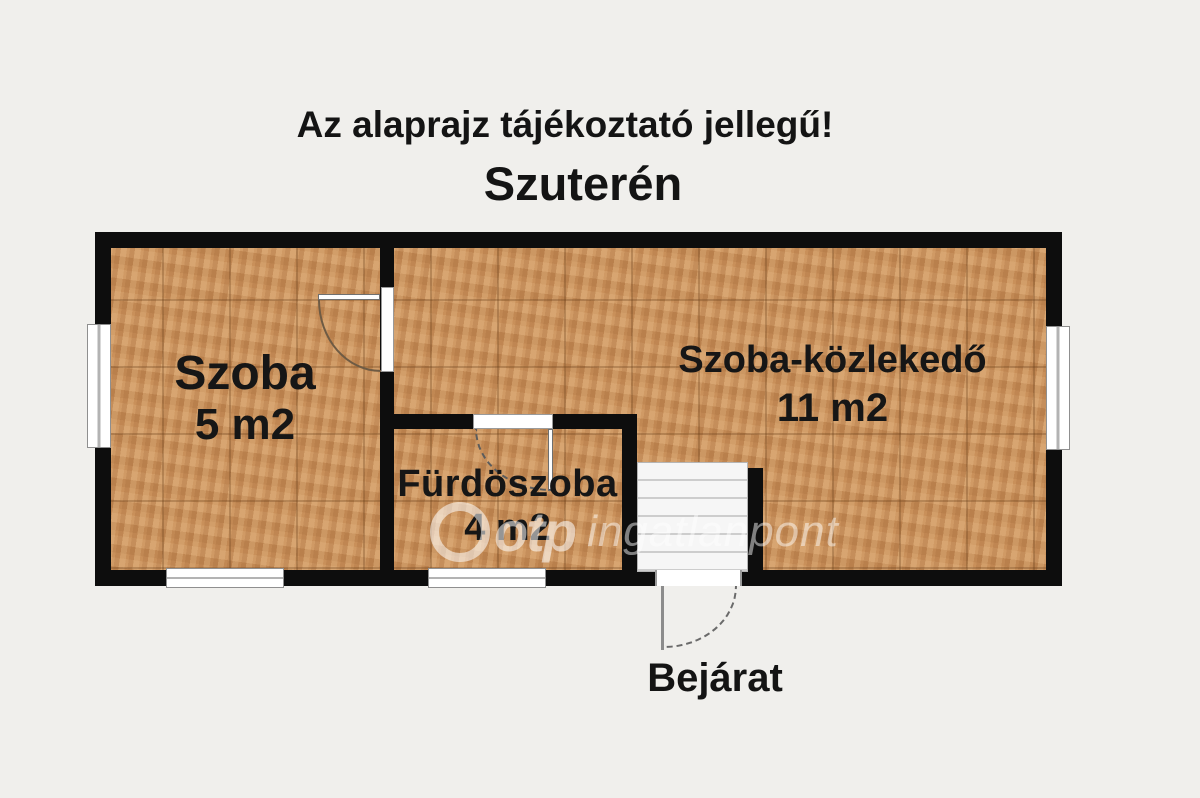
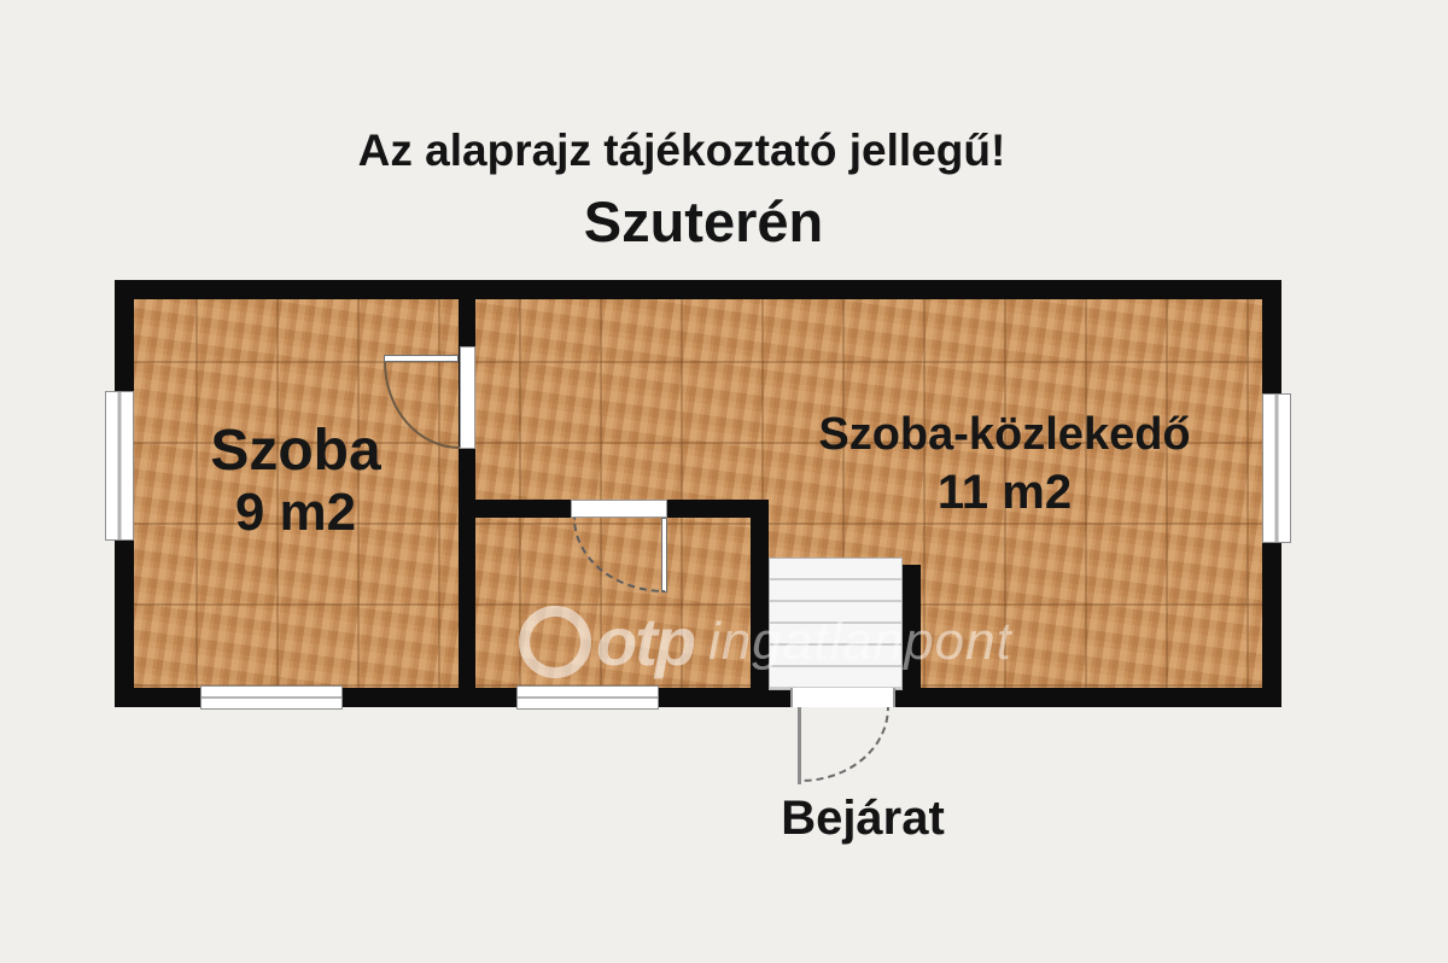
  Az alaprajz tájékoztató jellegű!
  Szuterén
  Szoba
- 5 m2
+ 9 m2
- Fürdöszoba
- 4 m2
  Szoba-közlekedő
  11 m2
  Bejárat
  otp
  ingatlanpont
